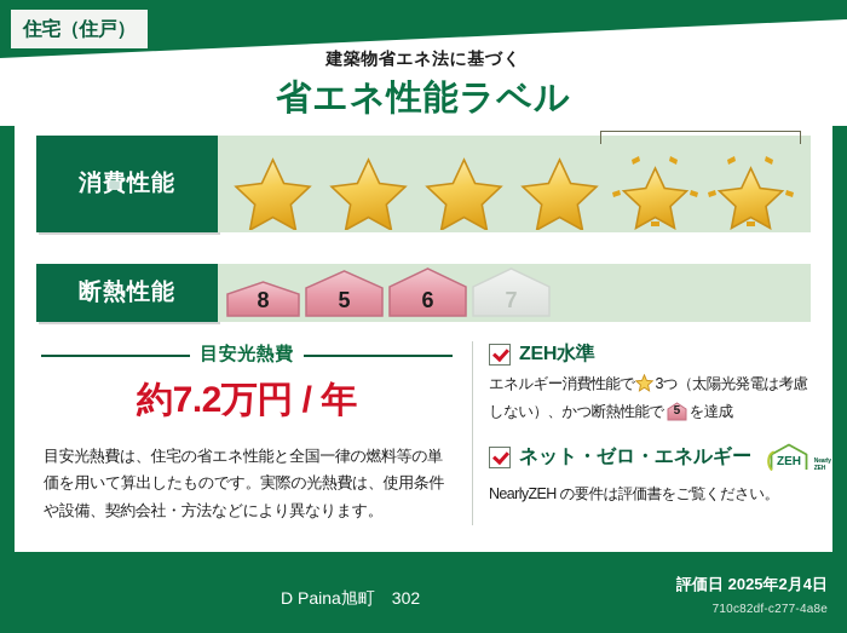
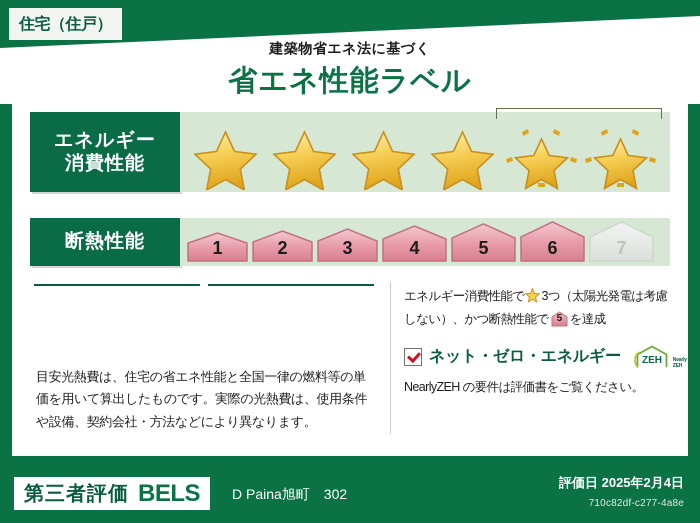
  住宅（住戸）
  建築物省エネ法に基づく
  省エネ性能ラベル
+ エネルギー
  消費性能
  断熱性能
- 8
+ 1
+ 2
+ 3
+ 4
  5
  6
  7
- 目安光熱費
- 約7.2万円 / 年
  目安光熱費は、住宅の省エネ性能と全国一律の燃料等の単価を用いて算出したものです。実際の光熱費は、使用条件や設備、契約会社・方法などにより異なります。
- ZEH水準
  エネルギー消費性能で 3つ（太陽光発電は考慮しない）、かつ断熱性能で
  5
  を達成
  ネット・ゼロ・エネルギー
  ZEH
  NearlyZEH の要件は評価書をご覧ください。
+ 第三者評価
+ BELS
  D Paina旭町 302
  評価日 2025年2月4日
  710c82df-c277-4a8e
